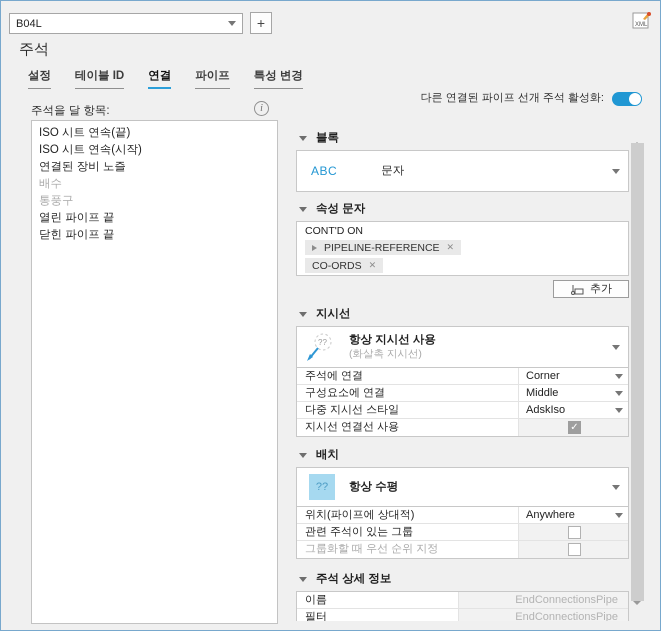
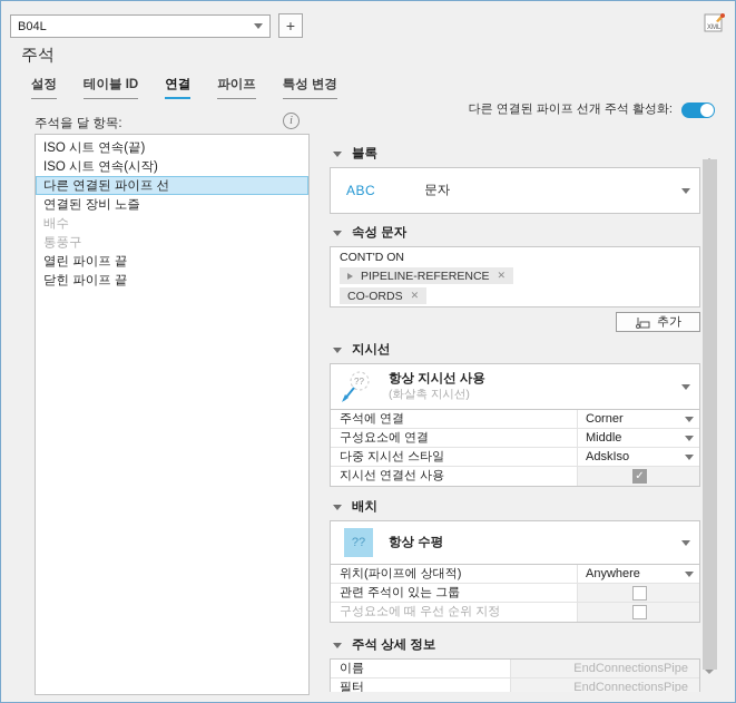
  B04L
  +
  주석
  설정
  테이블 ID
  연결
  파이프
  특성 변경
  다른 연결된 파이프 선개 주석 활성화:
  주석을 달 항목:
  i
  ISO 시트 연속(끝)
  ISO 시트 연속(시작)
+ 다른 연결된 파이프 선
  연결된 장비 노즐
  배수
  통풍구
  열린 파이프 끝
  닫힌 파이프 끝
  블록
  ABC
  문자
  속성 문자
  CONT'D ON
  PIPELINE-REFERENCE
  ✕
  CO-ORDS
  ✕
  추가
  지시선
  ??
  항상 지시선 사용
  (화살촉 지시선)
  주석에 연결
  Corner
  구성요소에 연결
  Middle
  다중 지시선 스타일
  AdskIso
  지시선 연결선 사용
  ✓
  배치
  ??
  항상 수평
  위치(파이프에 상대적)
  Anywhere
  관련 주석이 있는 그룹
- 그룹화할 때 우선 순위 지정
+ 구성요소에 때 우선 순위 지정
  주석 상세 정보
  이름
  EndConnectionsPipe
  필터
  EndConnectionsPipe
